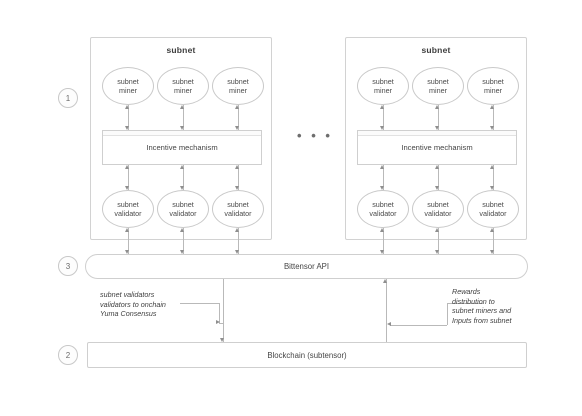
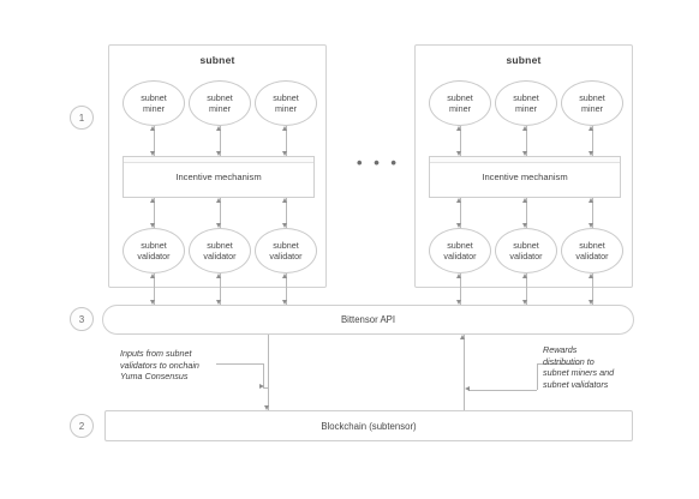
  1
  3
  2
  subnet
  subnet
  miner
  subnet
  miner
  subnet
  miner
  Incentive mechanism
  subnet
  validator
  subnet
  validator
  subnet
  validator
  • • •
  subnet
  subnet
  miner
  subnet
  miner
  subnet
  miner
  Incentive mechanism
  subnet
  validator
  subnet
  validator
  subnet
  validator
  Bittensor API
- subnet validators
+ Inputs from subnet
  validators to onchain
  Yuma Consensus
  Rewards
  distribution to
  subnet miners and
- Inputs from subnet
+ subnet validators
  Blockchain (subtensor)
